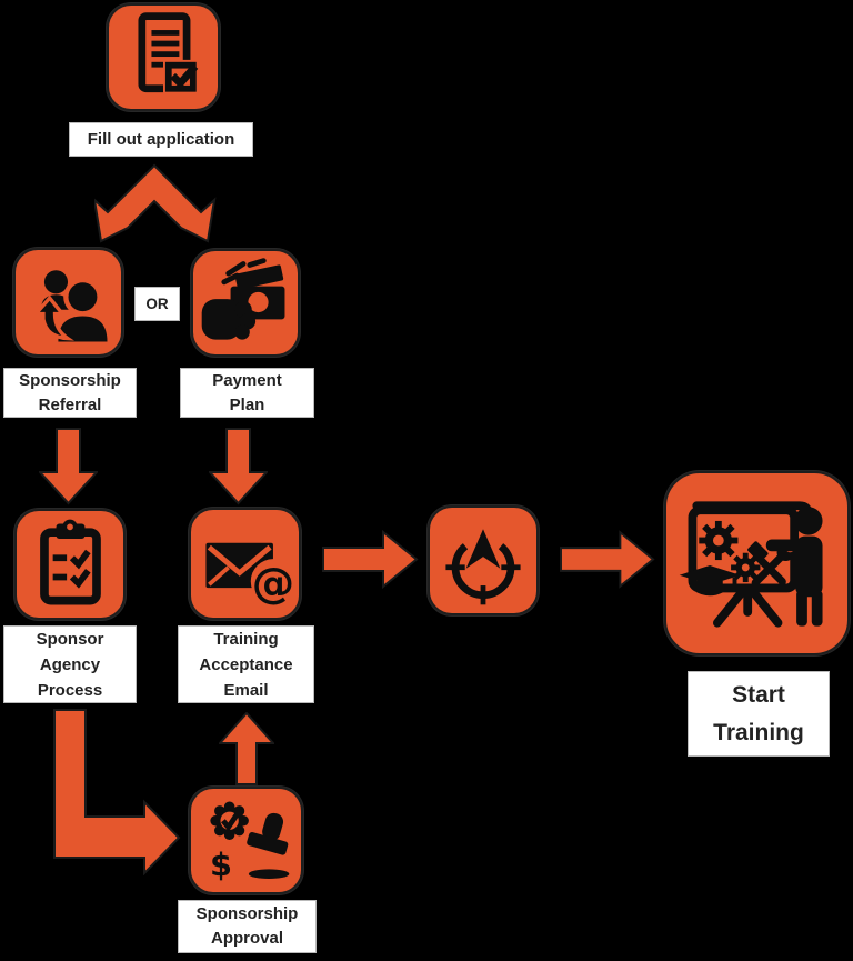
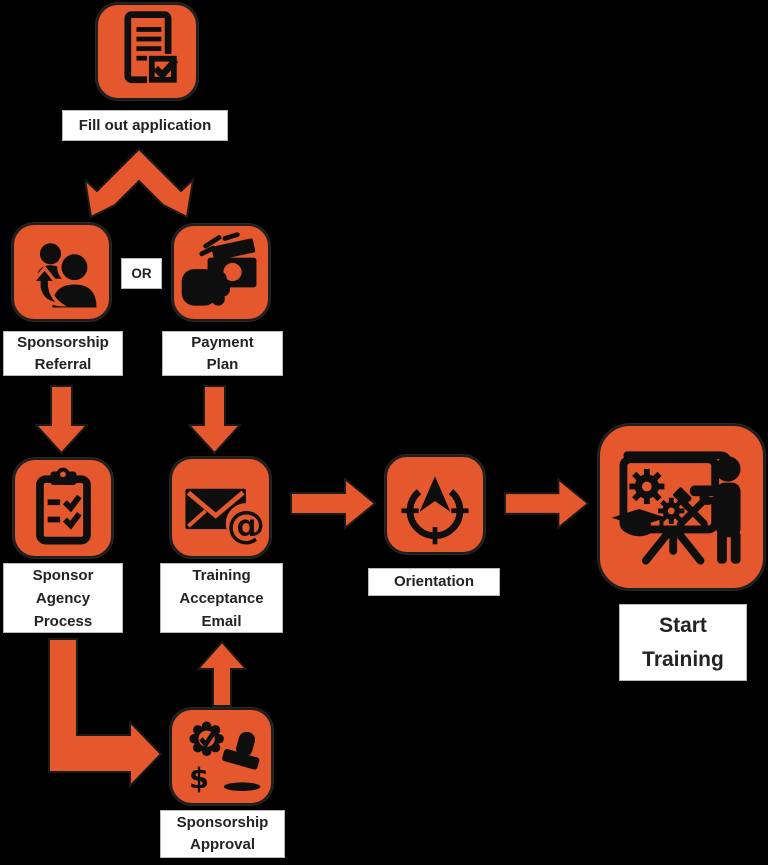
  Fill out application
  OR
  Sponsorship
  Referral
  Payment
  Plan
  @
  Sponsor
  Agency
  Process
  Training
  Acceptance
  Email
+ Orientation
  Start
  Training
  $
  Sponsorship
  Approval
